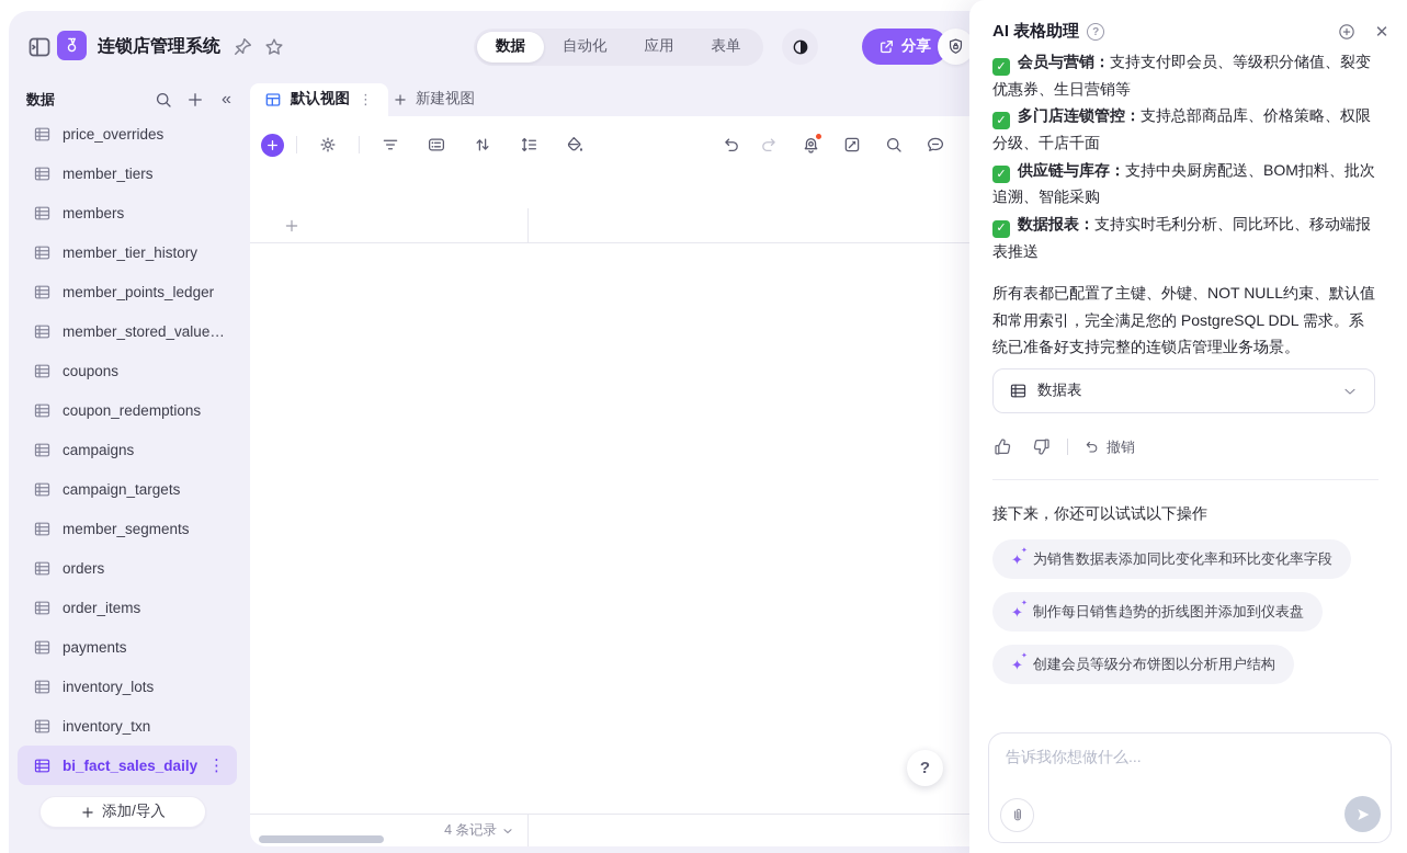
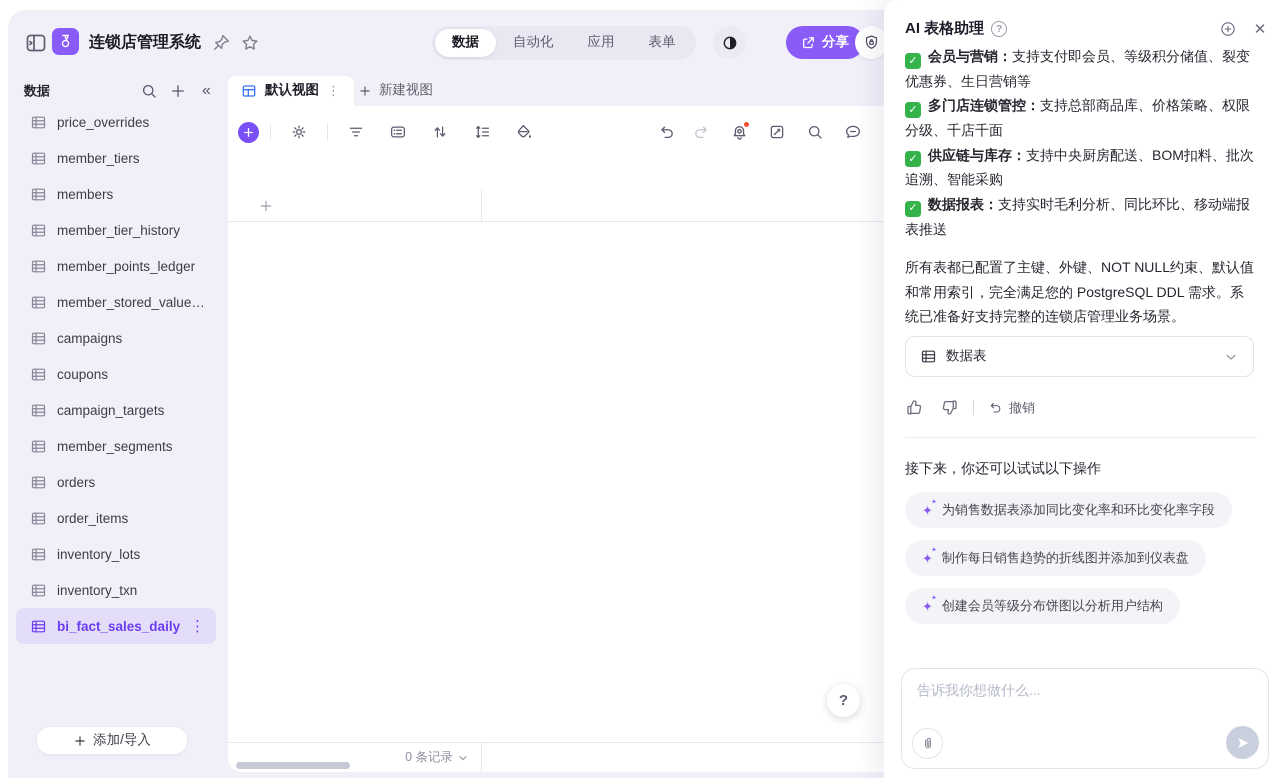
  连锁店管理系统
  数据
  自动化
  应用
  表单
  分享
  数据
  «
  price_overrides
  member_tiers
  members
  member_tier_history
  member_points_ledger
  member_stored_value…
- coupons
+ campaigns
- coupon_redemptions
- campaigns
+ coupons
  campaign_targets
  member_segments
  orders
  order_items
- payments
  inventory_lots
  inventory_txn
  bi_fact_sales_daily
  ⋮
  添加/导入
  默认视图
  ⋮
  新建视图
- 4 条记录
+ 0 条记录
  ?
  AI 表格助理
  ?
  ✕
  ✓ 会员与营销：支持支付即会员、等级积分储值、裂变优惠券、生日营销等
  ✓ 多门店连锁管控：支持总部商品库、价格策略、权限分级、千店千面
  ✓ 供应链与库存：支持中央厨房配送、BOM扣料、批次追溯、智能采购
  ✓ 数据报表：支持实时毛利分析、同比环比、移动端报表推送
  所有表都已配置了主键、外键、NOT NULL约束、默认值和常用索引，完全满足您的 PostgreSQL DDL 需求。系统已准备好支持完整的连锁店管理业务场景。
  数据表
  撤销
  接下来，你还可以试试以下操作
  ✦
  为销售数据表添加同比变化率和环比变化率字段
  ✦
  制作每日销售趋势的折线图并添加到仪表盘
  ✦
  创建会员等级分布饼图以分析用户结构
  告诉我你想做什么...
